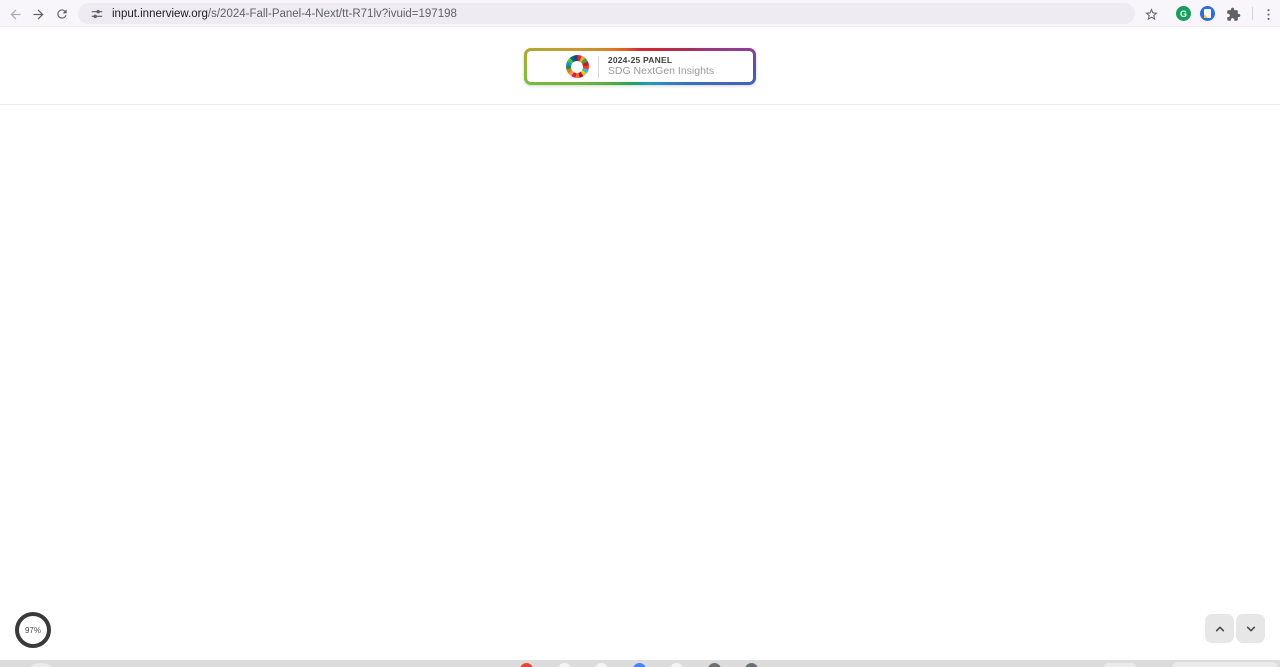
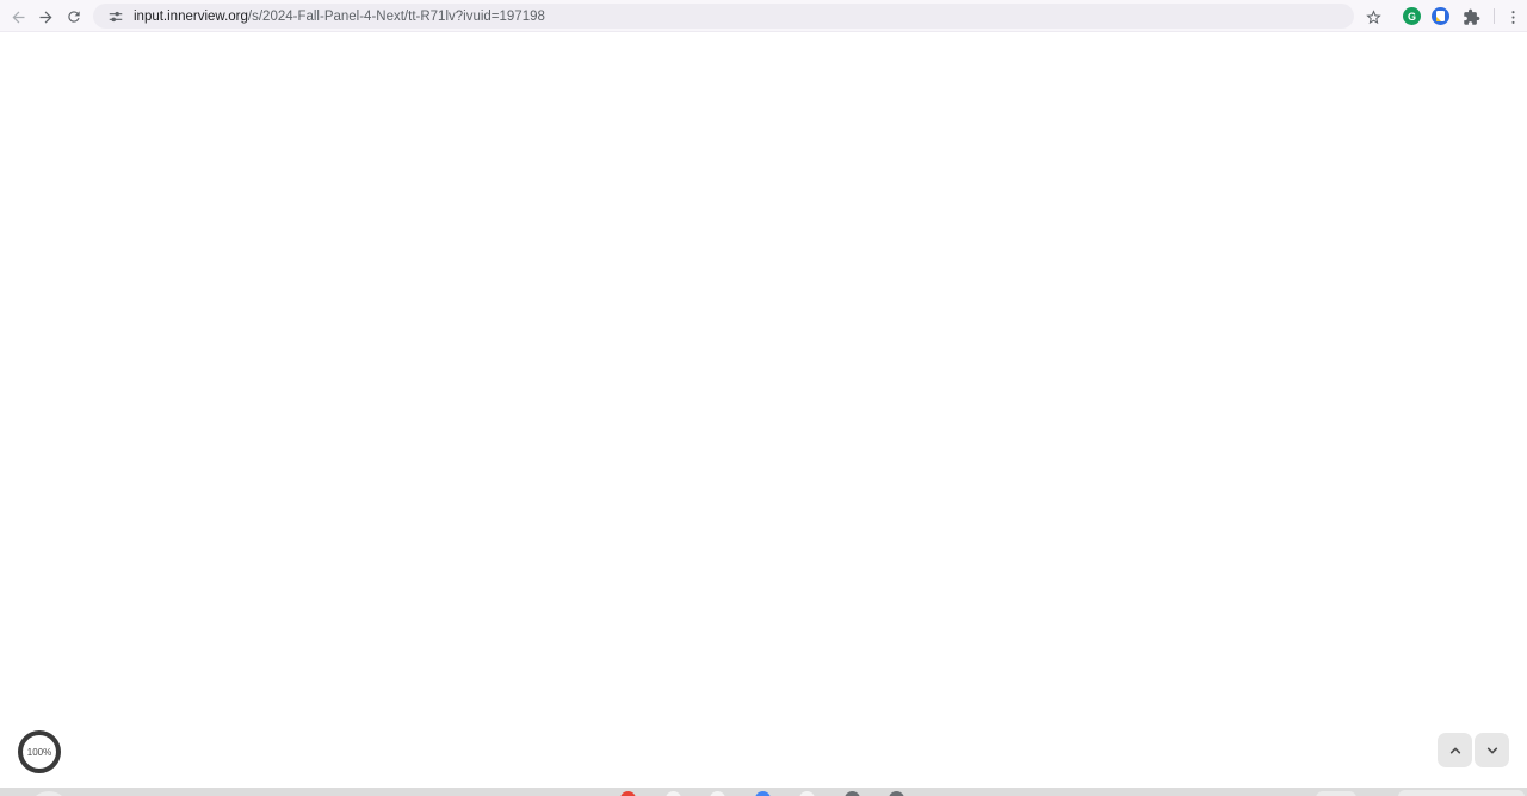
  input.innerview.org/s/2024-Fall-Panel-4-Next/tt-R71lv?ivuid=197198
  G
- 2024-25 PANEL
- SDG NextGen Insights
- 97%
+ 100%
